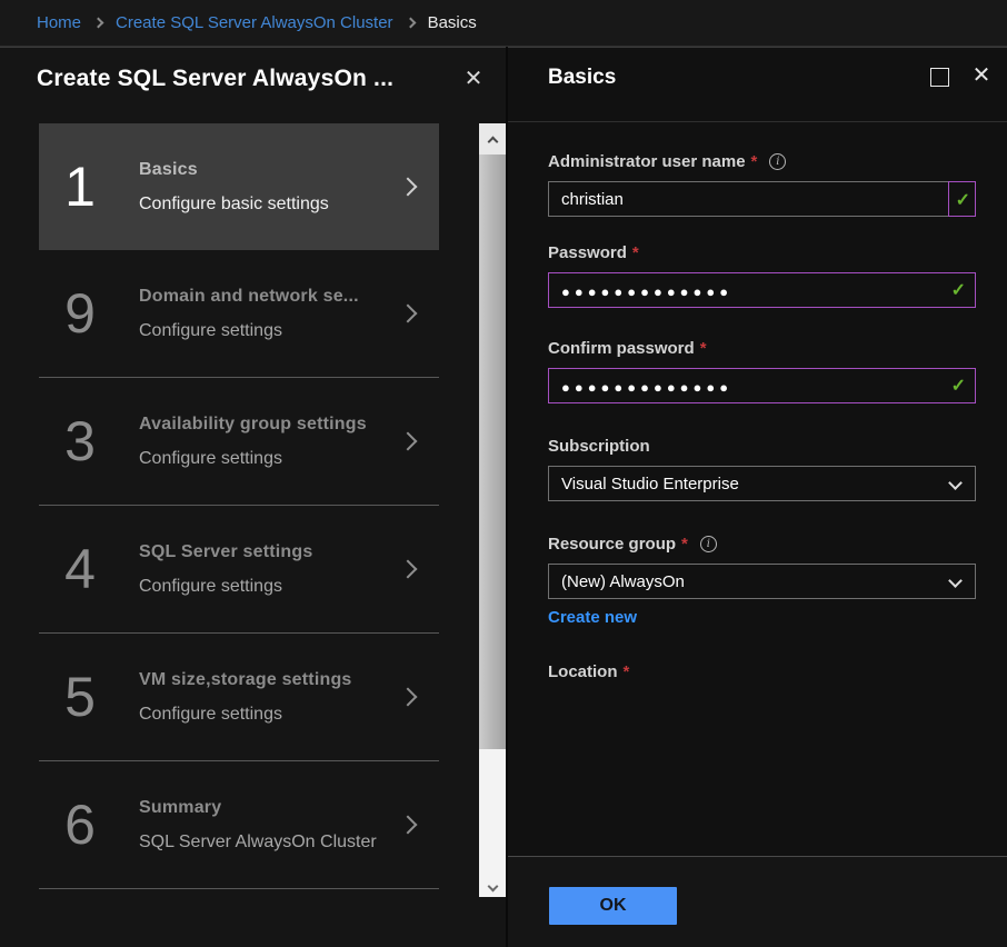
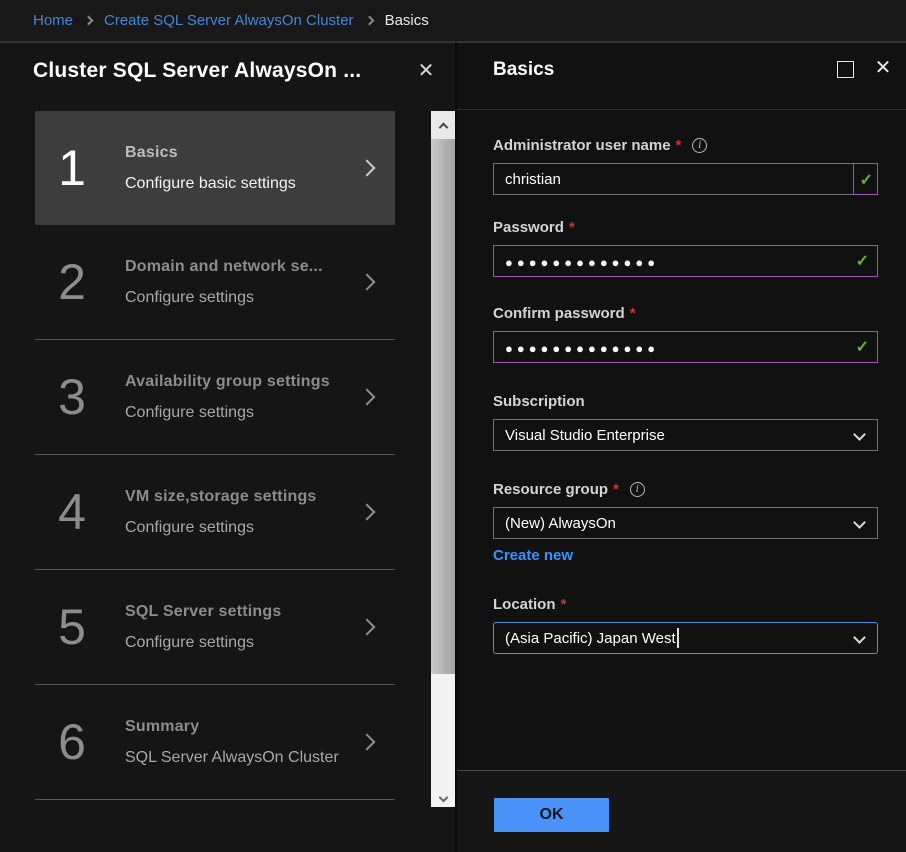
  Home
  Create SQL Server AlwaysOn Cluster
  Basics
- Create SQL Server AlwaysOn ...
+ Cluster SQL Server AlwaysOn ...
  ✕
  1
  Basics
  Configure basic settings
- 9
+ 2
  Domain and network se...
  Configure settings
  3
  Availability group settings
  Configure settings
  4
- SQL Server settings
+ VM size,storage settings
  Configure settings
  5
- VM size,storage settings
+ SQL Server settings
  Configure settings
  6
  Summary
  SQL Server AlwaysOn Cluster
  Basics
  ✕
  Administrator user name
  *
  i
  christian
  ✓
  Password
  *
  ●●●●●●●●●●●●●
  ✓
  Confirm password
  *
  ●●●●●●●●●●●●●
  ✓
  Subscription
  Visual Studio Enterprise
  Resource group
  *
  i
  (New) AlwaysOn
  Create new
  Location
  *
+ (Asia Pacific) Japan West
  OK
